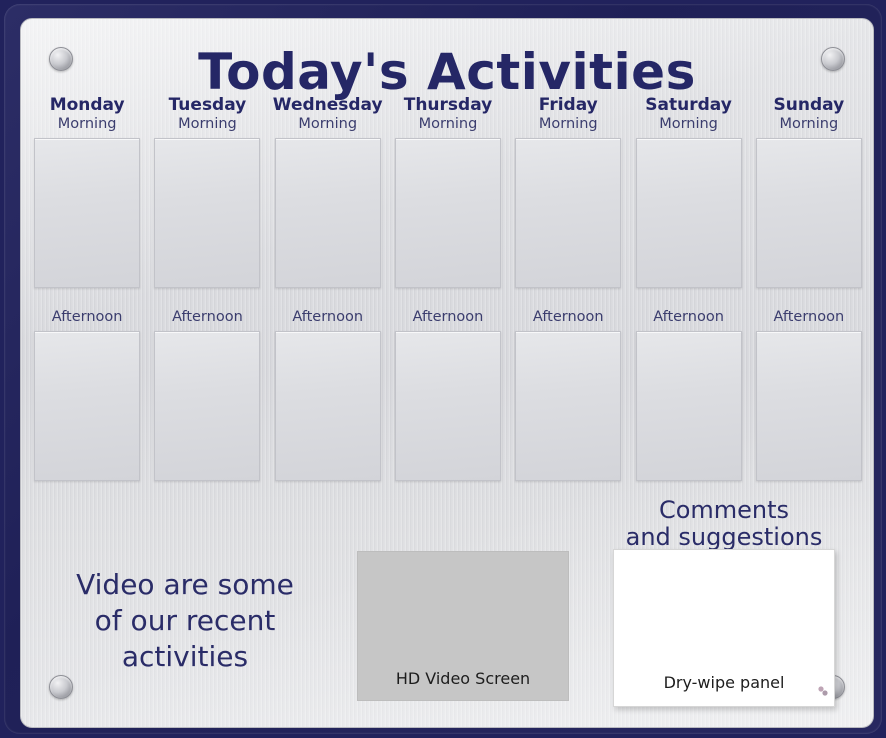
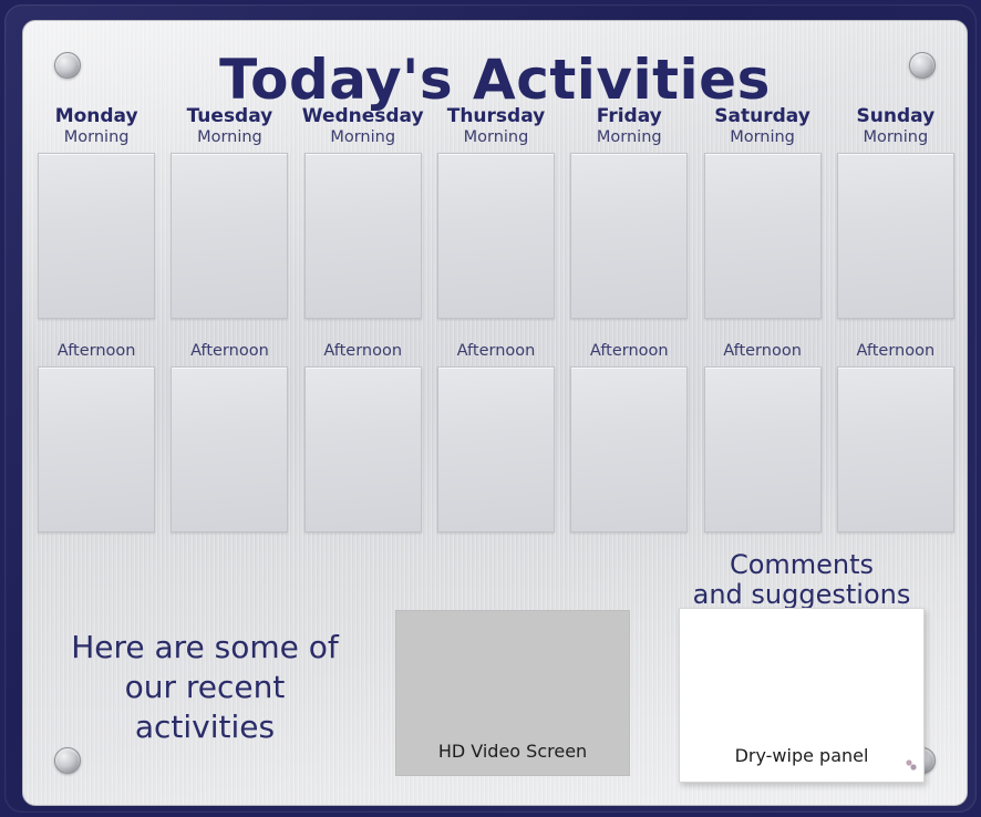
  Today's Activities
  Monday
  Morning
  Tuesday
  Morning
  Wednesday
  Morning
  Thursday
  Morning
  Friday
  Morning
  Saturday
  Morning
  Sunday
  Morning
  Afternoon
  Afternoon
  Afternoon
  Afternoon
  Afternoon
  Afternoon
  Afternoon
- Video are some of our recent activities
+ Here are some of our recent activities
  HD Video Screen
  Comments
  and suggestions
  Dry-wipe panel
